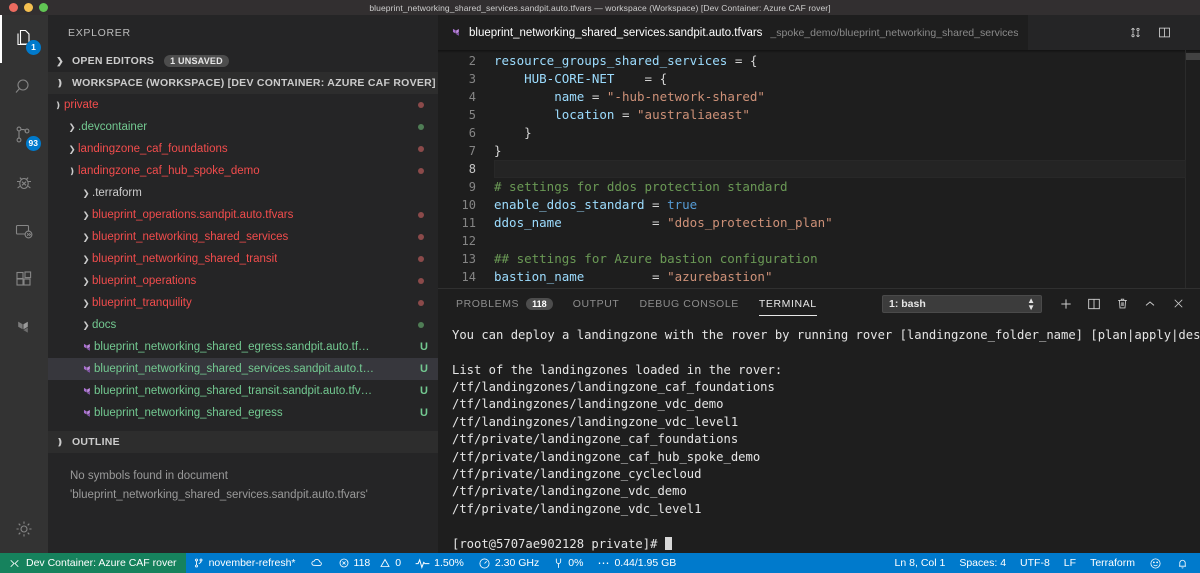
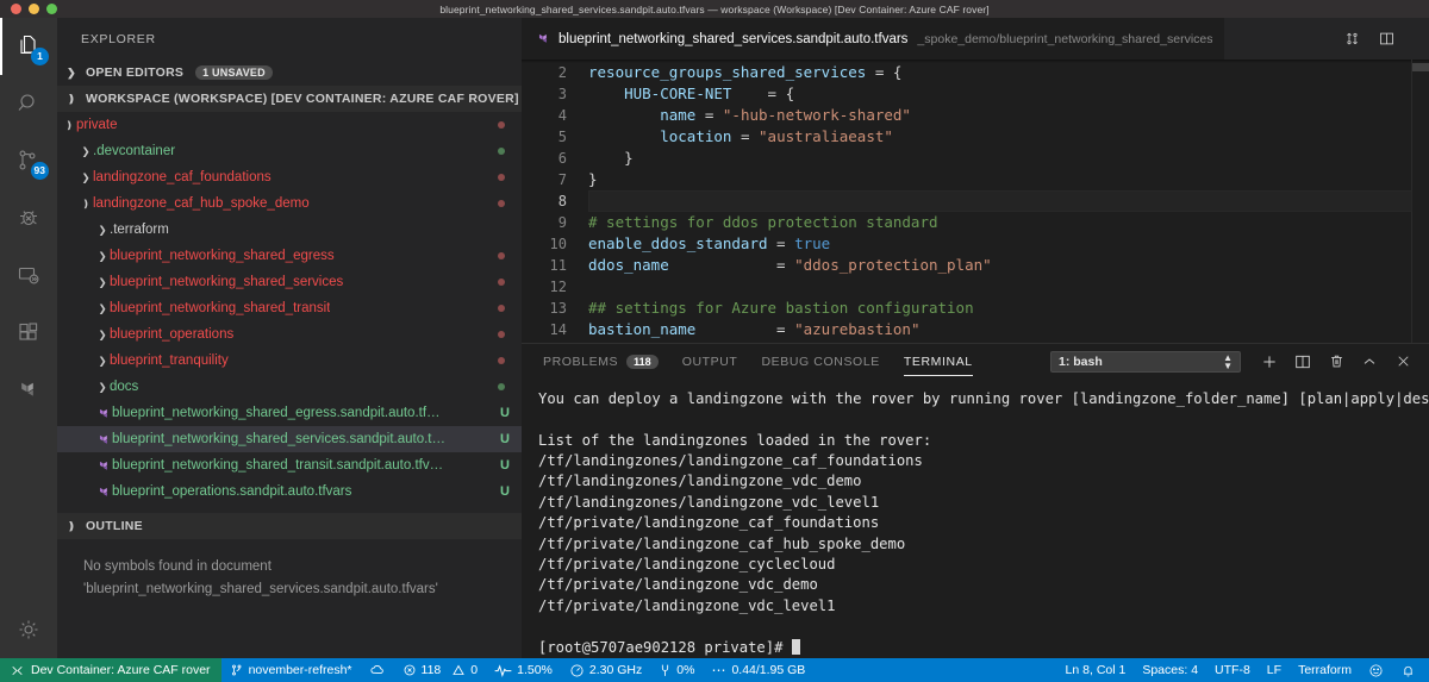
  blueprint_networking_shared_services.sandpit.auto.tfvars — workspace (Workspace) [Dev Container: Azure CAF rover]
  1
  93
  EXPLORER
  ❯
  OPEN EDITORS
  1 UNSAVED
  ❫
  WORKSPACE (WORKSPACE) [DEV CONTAINER: AZURE CAF ROVER]
  ❫
  private
  ❯
  .devcontainer
  ❯
  landingzone_caf_foundations
  ❫
  landingzone_caf_hub_spoke_demo
  ❯
  .terraform
  ❯
- blueprint_operations.sandpit.auto.tfvars
+ blueprint_networking_shared_egress
  ❯
  blueprint_networking_shared_services
  ❯
  blueprint_networking_shared_transit
  ❯
  blueprint_operations
  ❯
  blueprint_tranquility
  ❯
  docs
  blueprint_networking_shared_egress.sandpit.auto.tf…
  U
  blueprint_networking_shared_services.sandpit.auto.t…
  U
  blueprint_networking_shared_transit.sandpit.auto.tfv…
  U
- blueprint_networking_shared_egress
+ blueprint_operations.sandpit.auto.tfvars
  U
  ❫
  OUTLINE
  No symbols found in document
  'blueprint_networking_shared_services.sandpit.auto.tfvars'
  blueprint_networking_shared_services.sandpit.auto.tfvars
  _spoke_demo/blueprint_networking_shared_services
  2
  resource_groups_shared_services = {
  3
  HUB-CORE-NET = {
  4
  name = "-hub-network-shared"
  5
  location = "australiaeast"
  6
  }
  7
  }
  8
  9
  # settings for ddos protection standard
  10
  enable_ddos_standard = true
  11
  ddos_name = "ddos_protection_plan"
  12
  13
  ## settings for Azure bastion configuration
  14
  bastion_name = "azurebastion"
  PROBLEMS
  118
  OUTPUT
  DEBUG CONSOLE
  TERMINAL
  1: bash
  ▲
  ▼
  You can deploy a landingzone with the rover by running rover [landingzone_folder_name] [plan|apply|des
  List of the landingzones loaded in the rover:
  /tf/landingzones/landingzone_caf_foundations
  /tf/landingzones/landingzone_vdc_demo
  /tf/landingzones/landingzone_vdc_level1
  /tf/private/landingzone_caf_foundations
  /tf/private/landingzone_caf_hub_spoke_demo
  /tf/private/landingzone_cyclecloud
  /tf/private/landingzone_vdc_demo
  /tf/private/landingzone_vdc_level1
  [root@5707ae902128 private]#
  Dev Container: Azure CAF rover
  november-refresh*
  118
  0
  1.50%
  2.30 GHz
  0%
  ⋯
  0.44/1.95 GB
  Ln 8, Col 1
  Spaces: 4
  UTF-8
  LF
  Terraform
